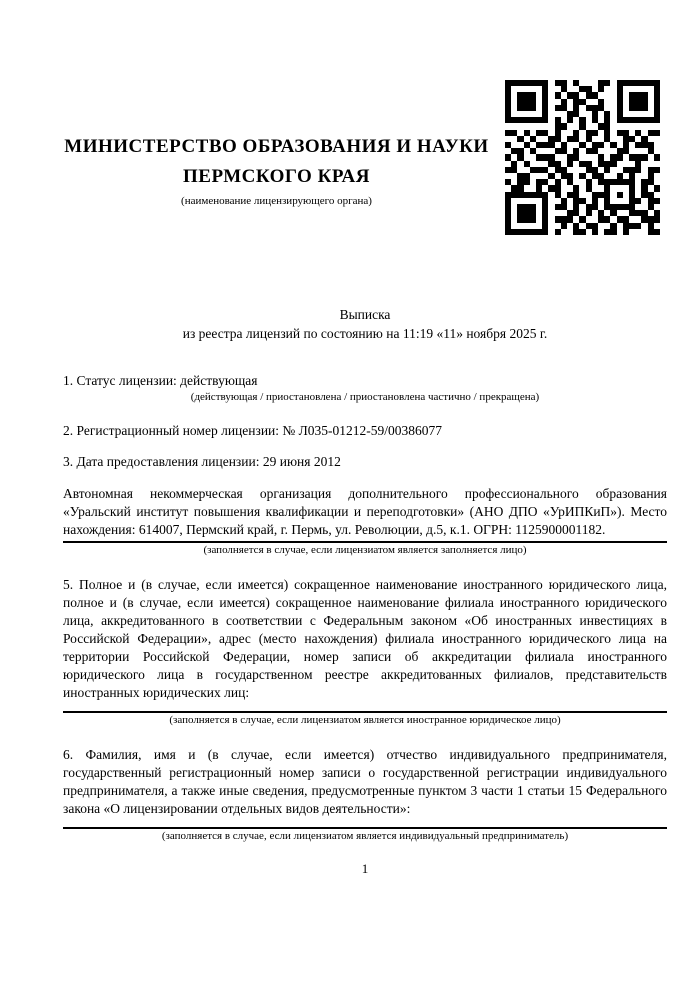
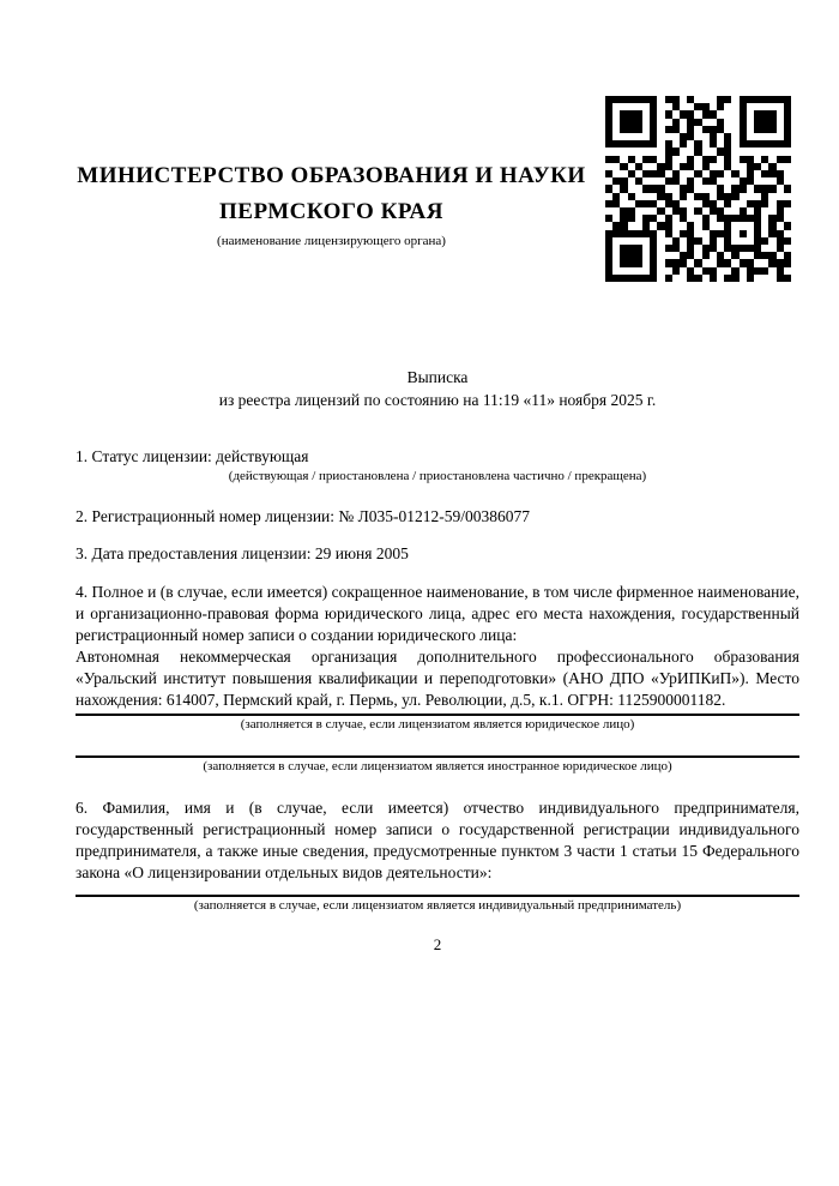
  МИНИСТЕРСТВО ОБРАЗОВАНИЯ И НАУКИ
  ПЕРМСКОГО КРАЯ
  (наименование лицензирующего органа)
  Выписка
  из реестра лицензий по состоянию на 11:19 «11» ноября 2025 г.
  1. Статус лицензии: действующая
  (действующая / приостановлена / приостановлена частично / прекращена)
  2. Регистрационный номер лицензии: № Л035-01212-59/00386077
- 3. Дата предоставления лицензии: 29 июня 2012
+ 3. Дата предоставления лицензии: 29 июня 2005
+ 4. Полное и (в случае, если имеется) сокращенное наименование, в том числе фирменное наименование, и организационно-правовая форма юридического лица, адрес его места нахождения, государственный регистрационный номер записи о создании юридического лица:
  Автономная некоммерческая организация дополнительного профессионального образования «Уральский институт повышения квалификации и переподготовки» (АНО ДПО «УрИПКиП»). Место нахождения: 614007, Пермский край, г. Пермь, ул. Революции, д.5, к.1. ОГРН: 1125900001182.
- (заполняется в случае, если лицензиатом является заполняется лицо)
+ (заполняется в случае, если лицензиатом является юридическое лицо)
- 5. Полное и (в случае, если имеется) сокращенное наименование иностранного юридического лица, полное и (в случае, если имеется) сокращенное наименование филиала иностранного юридического лица, аккредитованного в соответствии с Федеральным законом «Об иностранных инвестициях в Российской Федерации», адрес (место нахождения) филиала иностранного юридического лица на территории Российской Федерации, номер записи об аккредитации филиала иностранного юридического лица в государственном реестре аккредитованных филиалов, представительств иностранных юридических лиц:
  (заполняется в случае, если лицензиатом является иностранное юридическое лицо)
  6. Фамилия, имя и (в случае, если имеется) отчество индивидуального предпринимателя, государственный регистрационный номер записи о государственной регистрации индивидуального предпринимателя, а также иные сведения, предусмотренные пунктом 3 части 1 статьи 15 Федерального закона «О лицензировании отдельных видов деятельности»:
  (заполняется в случае, если лицензиатом является индивидуальный предприниматель)
- 1
+ 2
